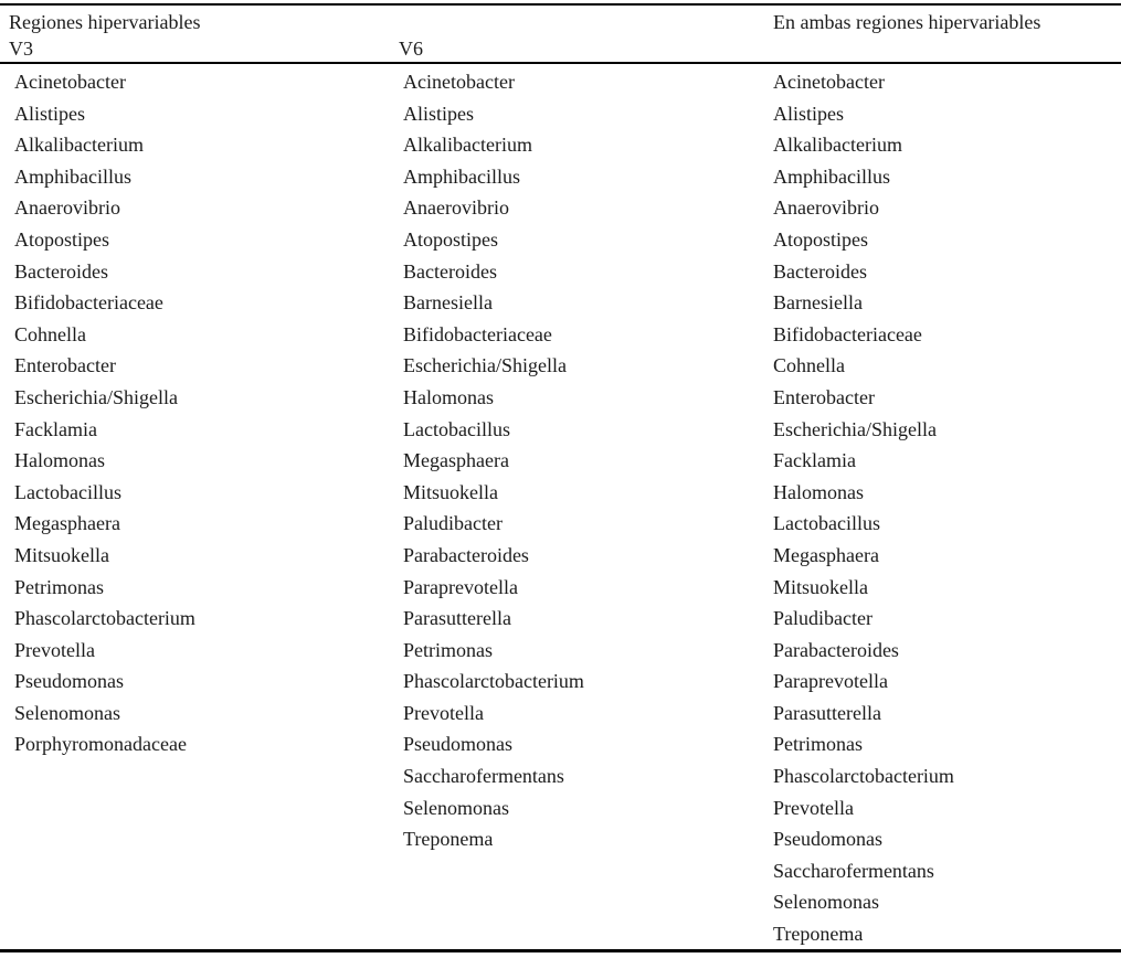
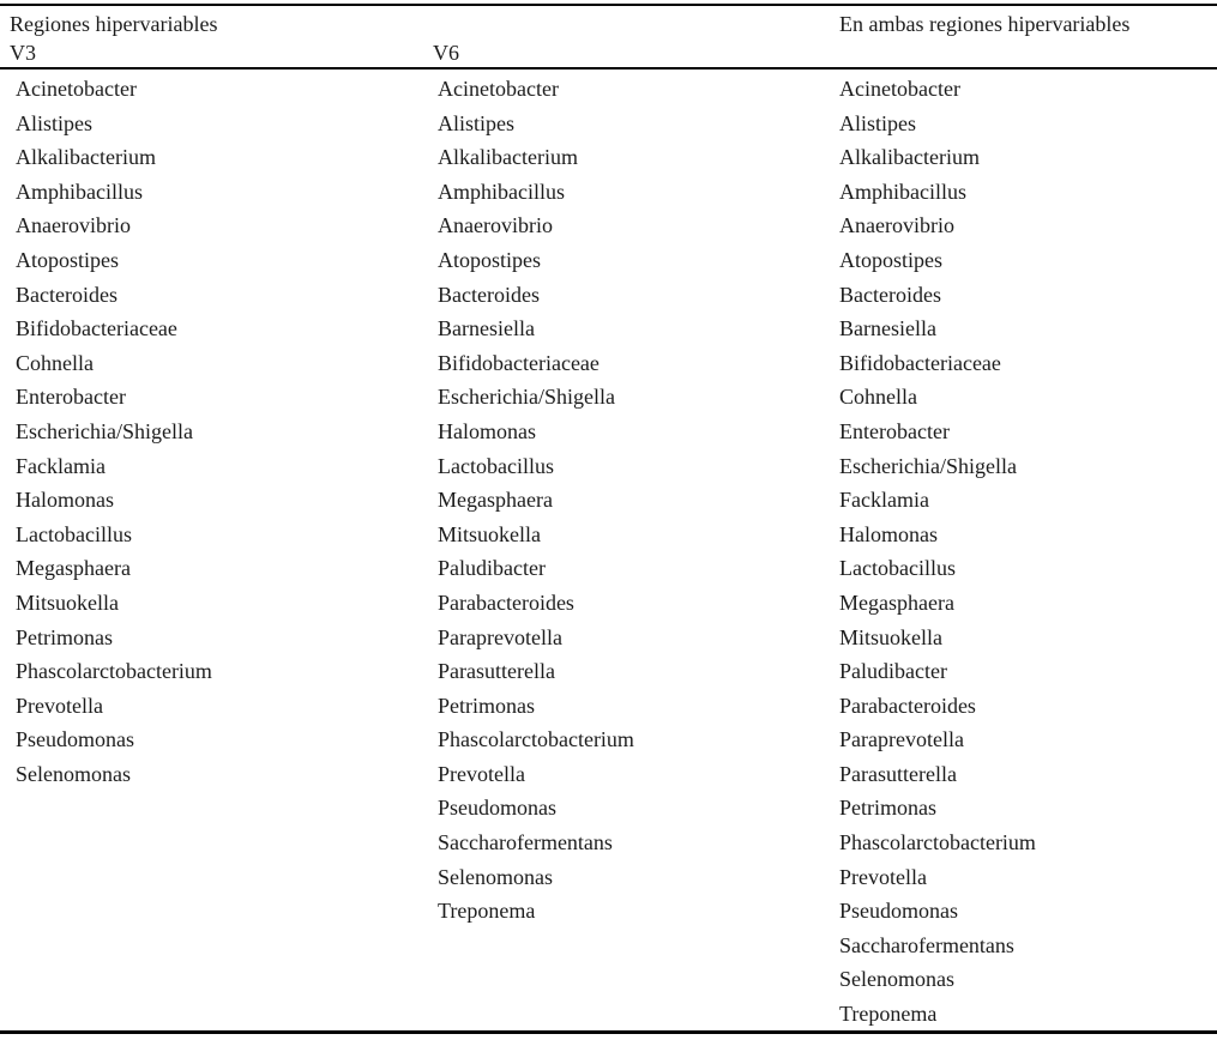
  Regiones hipervariables
  En ambas regiones hipervariables
  V3
  V6
  Acinetobacter
  Alistipes
  Alkalibacterium
  Amphibacillus
  Anaerovibrio
  Atopostipes
  Bacteroides
  Bifidobacteriaceae
  Cohnella
  Enterobacter
  Escherichia/Shigella
  Facklamia
  Halomonas
  Lactobacillus
  Megasphaera
  Mitsuokella
  Petrimonas
  Phascolarctobacterium
  Prevotella
  Pseudomonas
  Selenomonas
- Porphyromonadaceae
  Acinetobacter
  Alistipes
  Alkalibacterium
  Amphibacillus
  Anaerovibrio
  Atopostipes
  Bacteroides
  Barnesiella
  Bifidobacteriaceae
  Escherichia/Shigella
  Halomonas
  Lactobacillus
  Megasphaera
  Mitsuokella
  Paludibacter
  Parabacteroides
  Paraprevotella
  Parasutterella
  Petrimonas
  Phascolarctobacterium
  Prevotella
  Pseudomonas
  Saccharofermentans
  Selenomonas
  Treponema
  Acinetobacter
  Alistipes
  Alkalibacterium
  Amphibacillus
  Anaerovibrio
  Atopostipes
  Bacteroides
  Barnesiella
  Bifidobacteriaceae
  Cohnella
  Enterobacter
  Escherichia/Shigella
  Facklamia
  Halomonas
  Lactobacillus
  Megasphaera
  Mitsuokella
  Paludibacter
  Parabacteroides
  Paraprevotella
  Parasutterella
  Petrimonas
  Phascolarctobacterium
  Prevotella
  Pseudomonas
  Saccharofermentans
  Selenomonas
  Treponema
